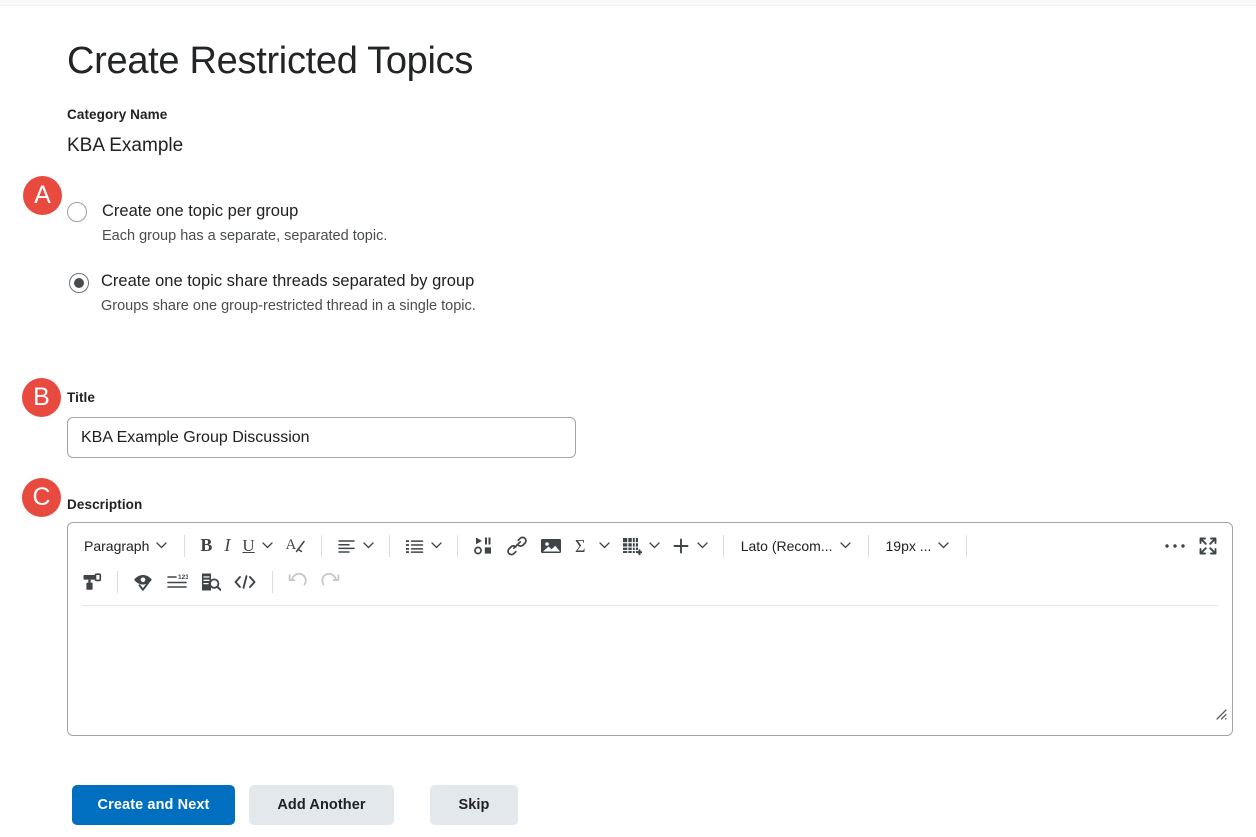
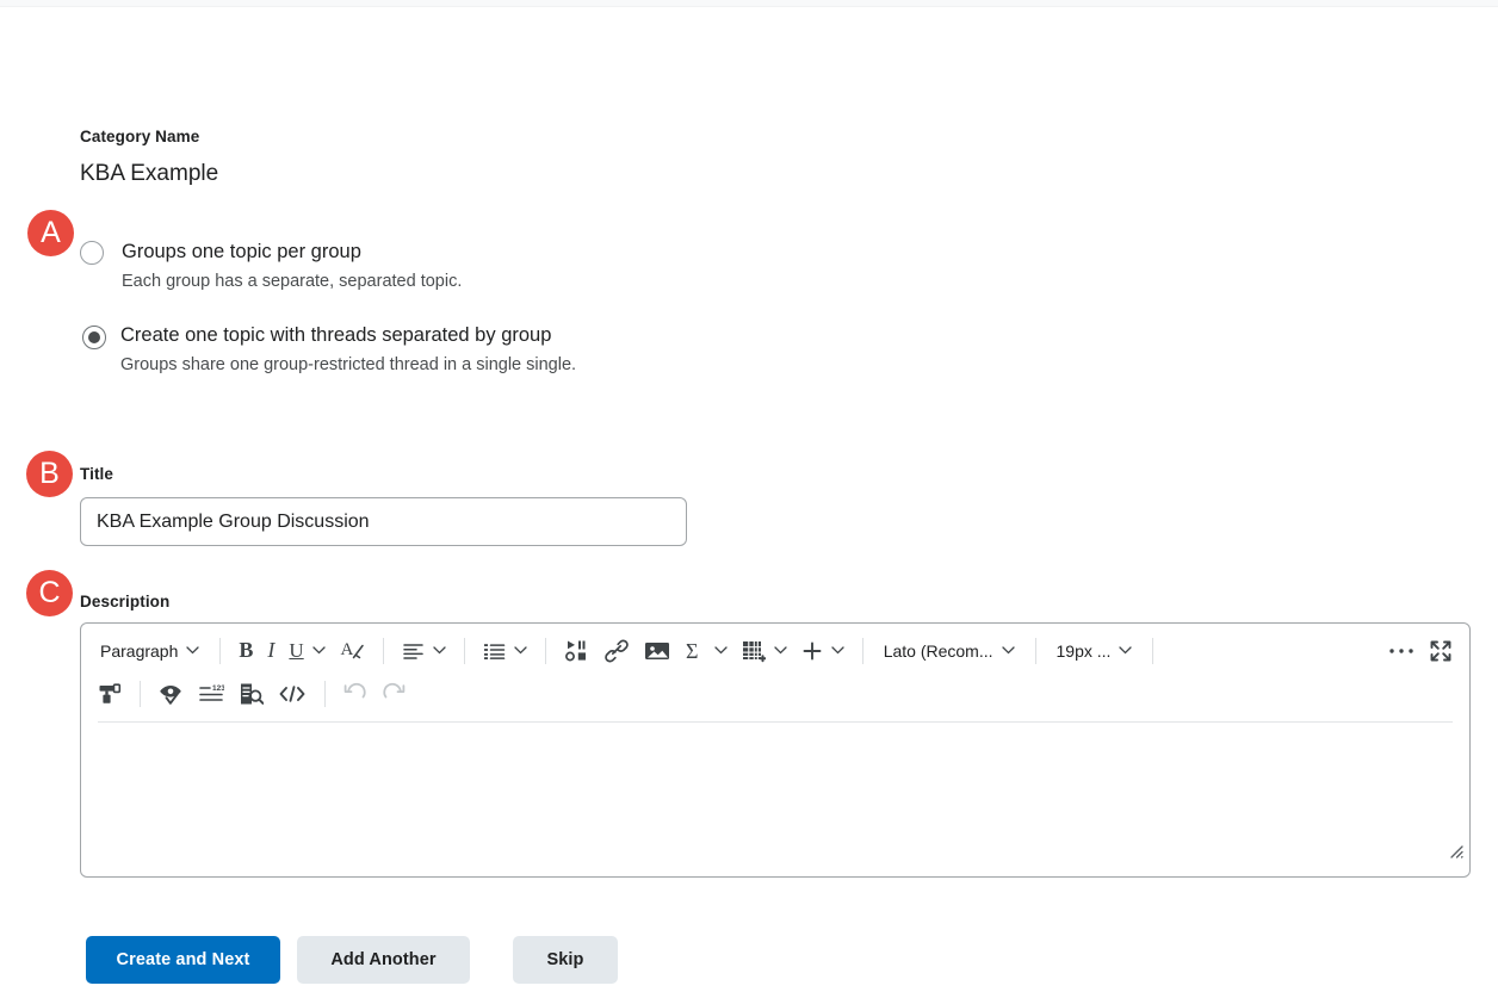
- Create Restricted Topics
  Category Name
  KBA Example
  A
  B
  C
- Create one topic per group
+ Groups one topic per group
  Each group has a separate, separated topic.
- Create one topic share threads separated by group
+ Create one topic with threads separated by group
- Groups share one group-restricted thread in a single topic.
+ Groups share one group-restricted thread in a single single.
  Title
  KBA Example Group Discussion
  Description
  Paragraph
  B
  I
  U
  A
  Σ
  Lato (Recom...
  19px ...
  Create and Next
  Add Another
  Skip
